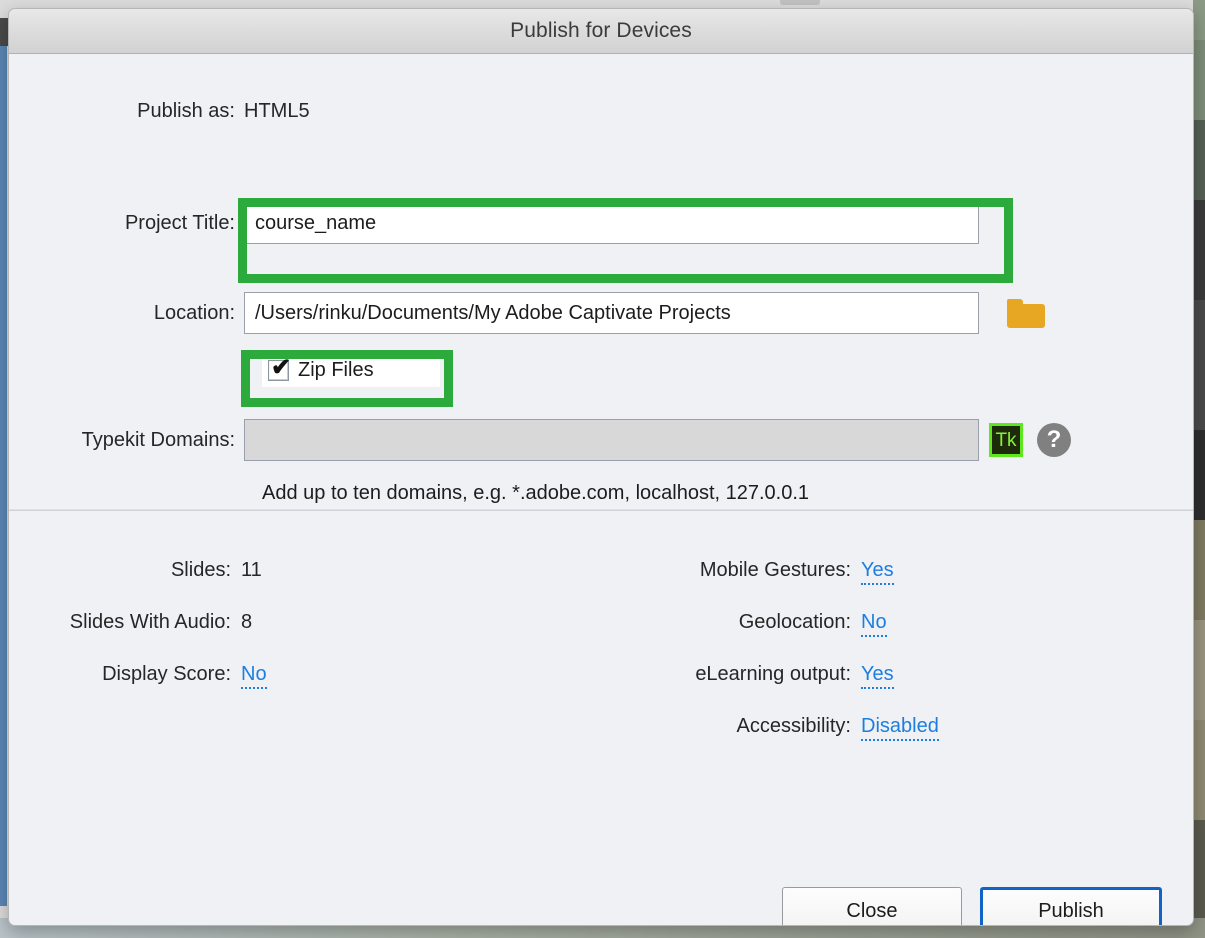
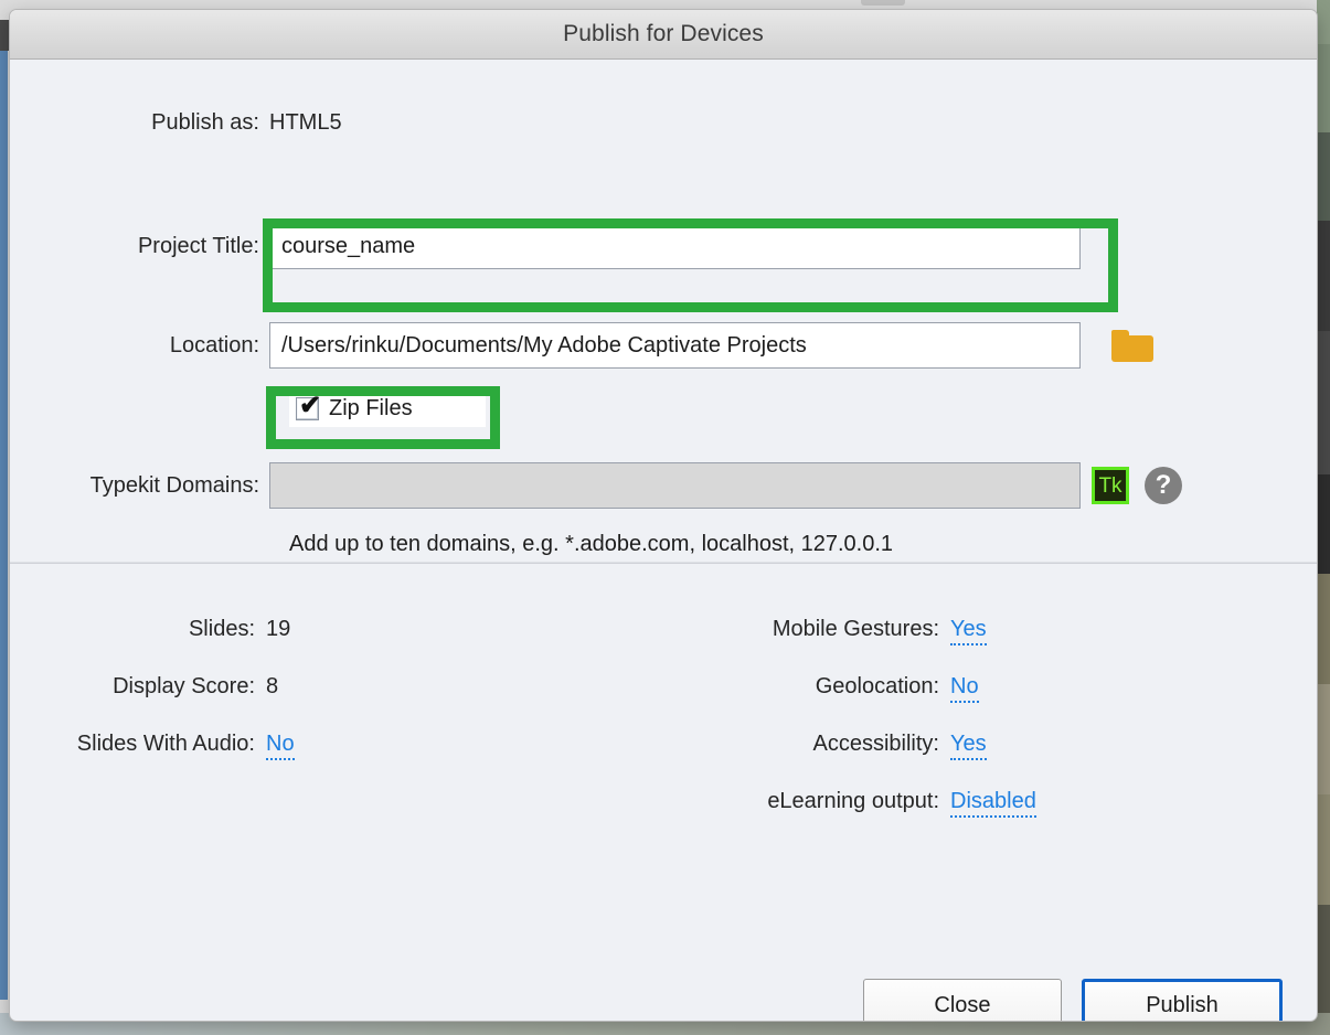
  Publish for Devices
  Publish as:
  HTML5
  Project Title:
  course_name
  Location:
  /Users/rinku/Documents/My Adobe Captivate Projects
  ✔
  Zip Files
  Typekit Domains:
  Tk
  ?
  Add up to ten domains, e.g. *.adobe.com, localhost, 127.0.0.1
  Slides:
- 11
+ 19
- Slides With Audio:
+ Display Score:
  8
- Display Score:
+ Slides With Audio:
  No
  Mobile Gestures:
  Yes
  Geolocation:
  No
- eLearning output:
+ Accessibility:
  Yes
- Accessibility:
+ eLearning output:
  Disabled
  Close
  Publish
